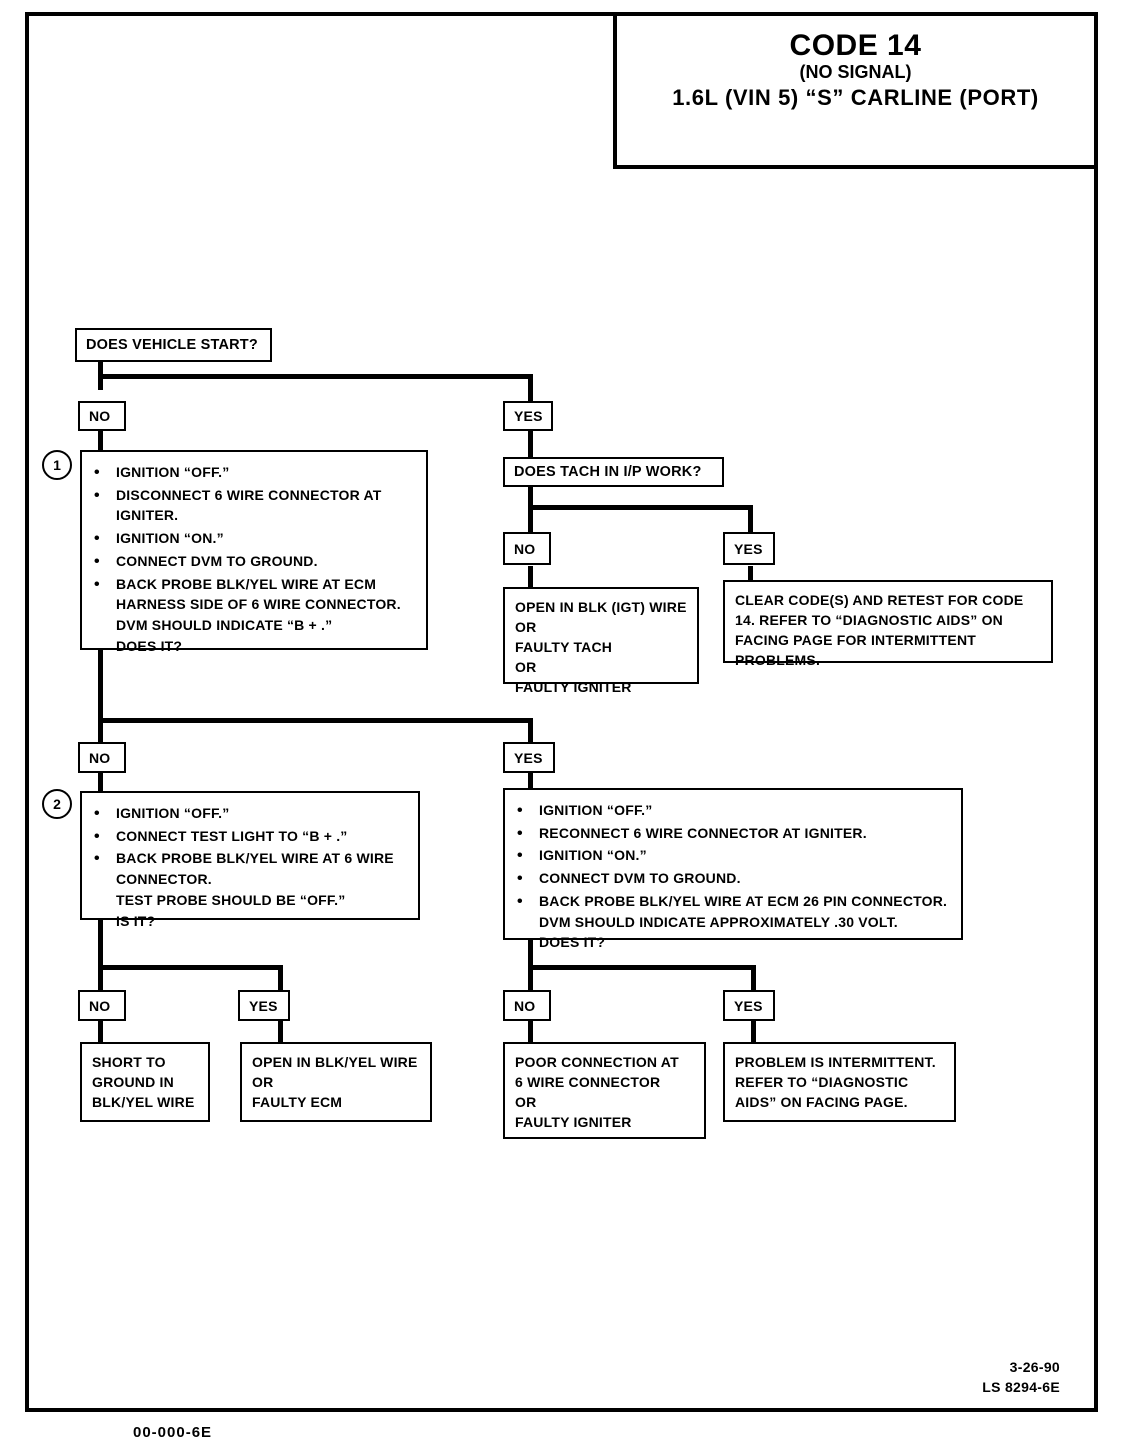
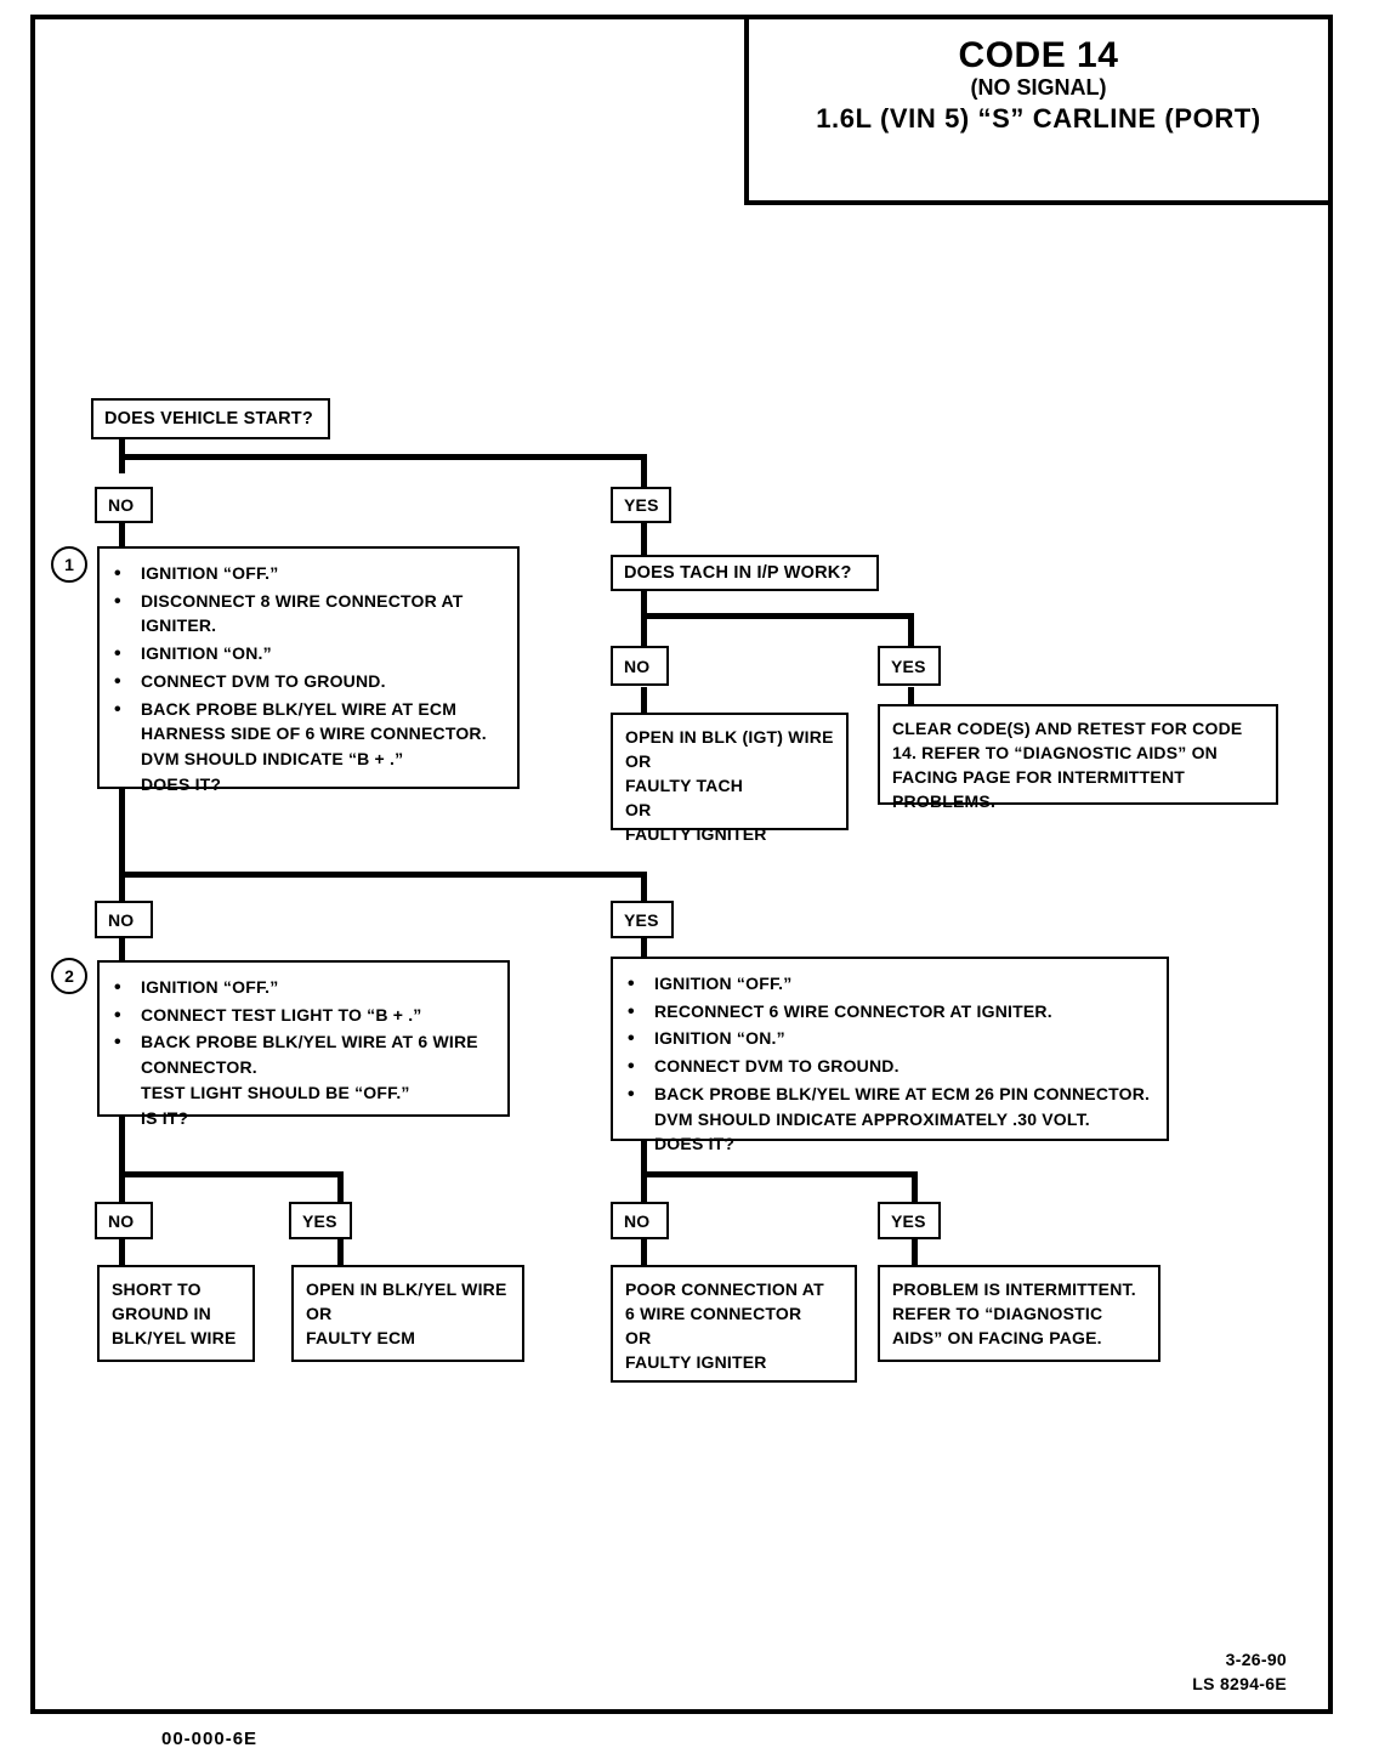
  CODE 14
  (NO SIGNAL)
  1.6L (VIN 5) “S” CARLINE (PORT)
  DOES VEHICLE START?
  NO
  YES
  1
  IGNITION “OFF.”
- DISCONNECT 6 WIRE CONNECTOR AT
+ DISCONNECT 8 WIRE CONNECTOR AT
  IGNITER.
  IGNITION “ON.”
  CONNECT DVM TO GROUND.
  BACK PROBE BLK/YEL WIRE AT ECM
  HARNESS SIDE OF 6 WIRE CONNECTOR.
  DVM SHOULD INDICATE “B + .”
  DOES IT?
  DOES TACH IN I/P WORK?
  NO
  YES
  OPEN IN BLK (IGT) WIRE
  OR
  FAULTY TACH
  OR
  FAULTY IGNITER
  CLEAR CODE(S) AND RETEST FOR CODE 14. REFER TO “DIAGNOSTIC AIDS” ON FACING PAGE FOR INTERMITTENT PROBLEMS.
  NO
  YES
  2
  IGNITION “OFF.”
  CONNECT TEST LIGHT TO “B + .”
  BACK PROBE BLK/YEL WIRE AT 6 WIRE
  CONNECTOR.
- TEST PROBE SHOULD BE “OFF.”
+ TEST LIGHT SHOULD BE “OFF.”
  IS IT?
  IGNITION “OFF.”
  RECONNECT 6 WIRE CONNECTOR AT IGNITER.
  IGNITION “ON.”
  CONNECT DVM TO GROUND.
  BACK PROBE BLK/YEL WIRE AT ECM 26 PIN CONNECTOR.
  DVM SHOULD INDICATE APPROXIMATELY .30 VOLT.
  DOES IT?
  NO
  YES
  NO
  YES
  SHORT TO
  GROUND IN
  BLK/YEL WIRE
  OPEN IN BLK/YEL WIRE
  OR
  FAULTY ECM
  POOR CONNECTION AT
  6 WIRE CONNECTOR
  OR
  FAULTY IGNITER
  PROBLEM IS INTERMITTENT.
  REFER TO “DIAGNOSTIC
  AIDS” ON FACING PAGE.
  3-26-90
  LS 8294-6E
  00-000-6E
